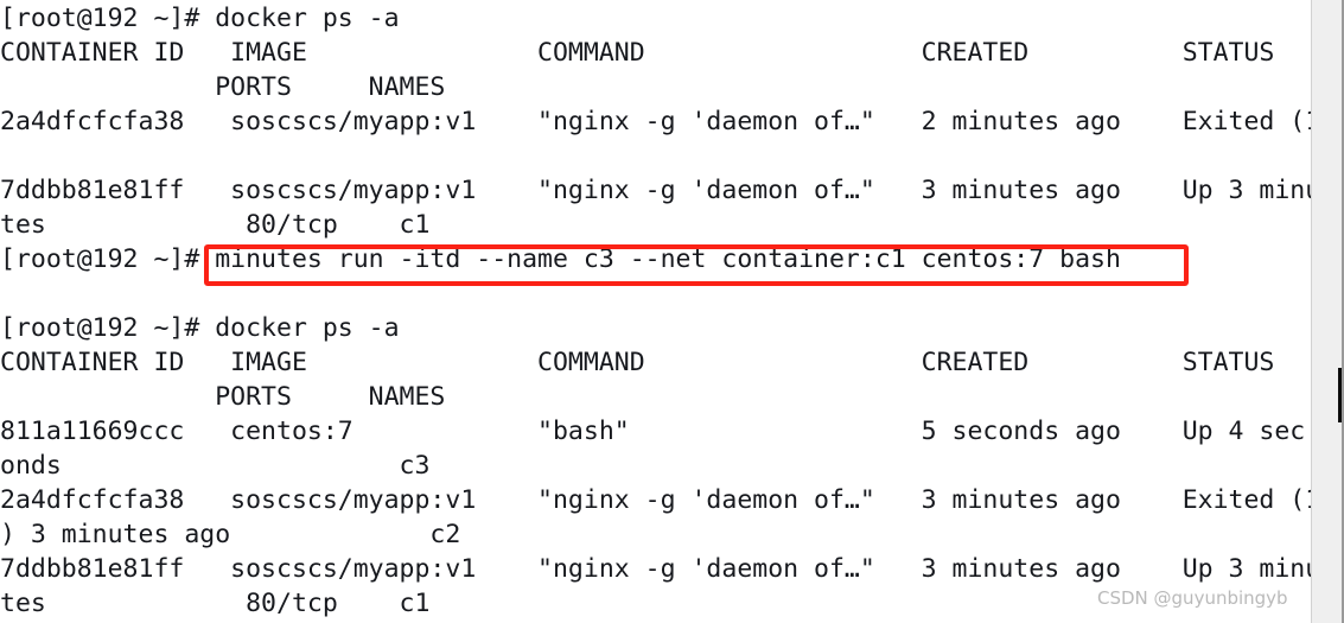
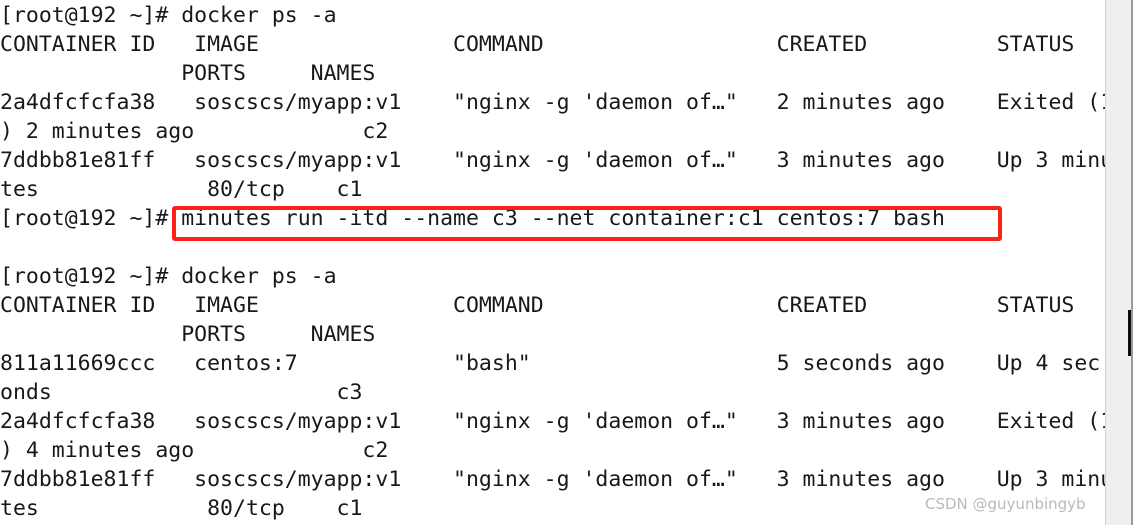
  [root@192 ~]# docker ps -a
  CONTAINER ID IMAGE COMMAND CREATED STATUS
  PORTS NAMES
  2a4dfcfcfa38 soscscs/myapp:v1 "nginx -g 'daemon of…" 2 minutes ago Exited (
+ ) 2 minutes ago c2
  7ddbb81e81ff soscscs/myapp:v1 "nginx -g 'daemon of…" 3 minutes ago Up 3 min
  tes 80/tcp c1
  [root@192 ~]# minutes run -itd --name c3 --net container:c1 centos:7 bash
  [root@192 ~]# docker ps -a
  CONTAINER ID IMAGE COMMAND CREATED STATUS
  PORTS NAMES
  811a11669ccc centos:7 "bash" 5 seconds ago Up 4 sec
  onds c3
  2a4dfcfcfa38 soscscs/myapp:v1 "nginx -g 'daemon of…" 3 minutes ago Exited (
- ) 3 minutes ago c2
+ ) 4 minutes ago c2
  7ddbb81e81ff soscscs/myapp:v1 "nginx -g 'daemon of…" 3 minutes ago Up 3 min
  tes 80/tcp c1
  CSDN @guyunbingyb
